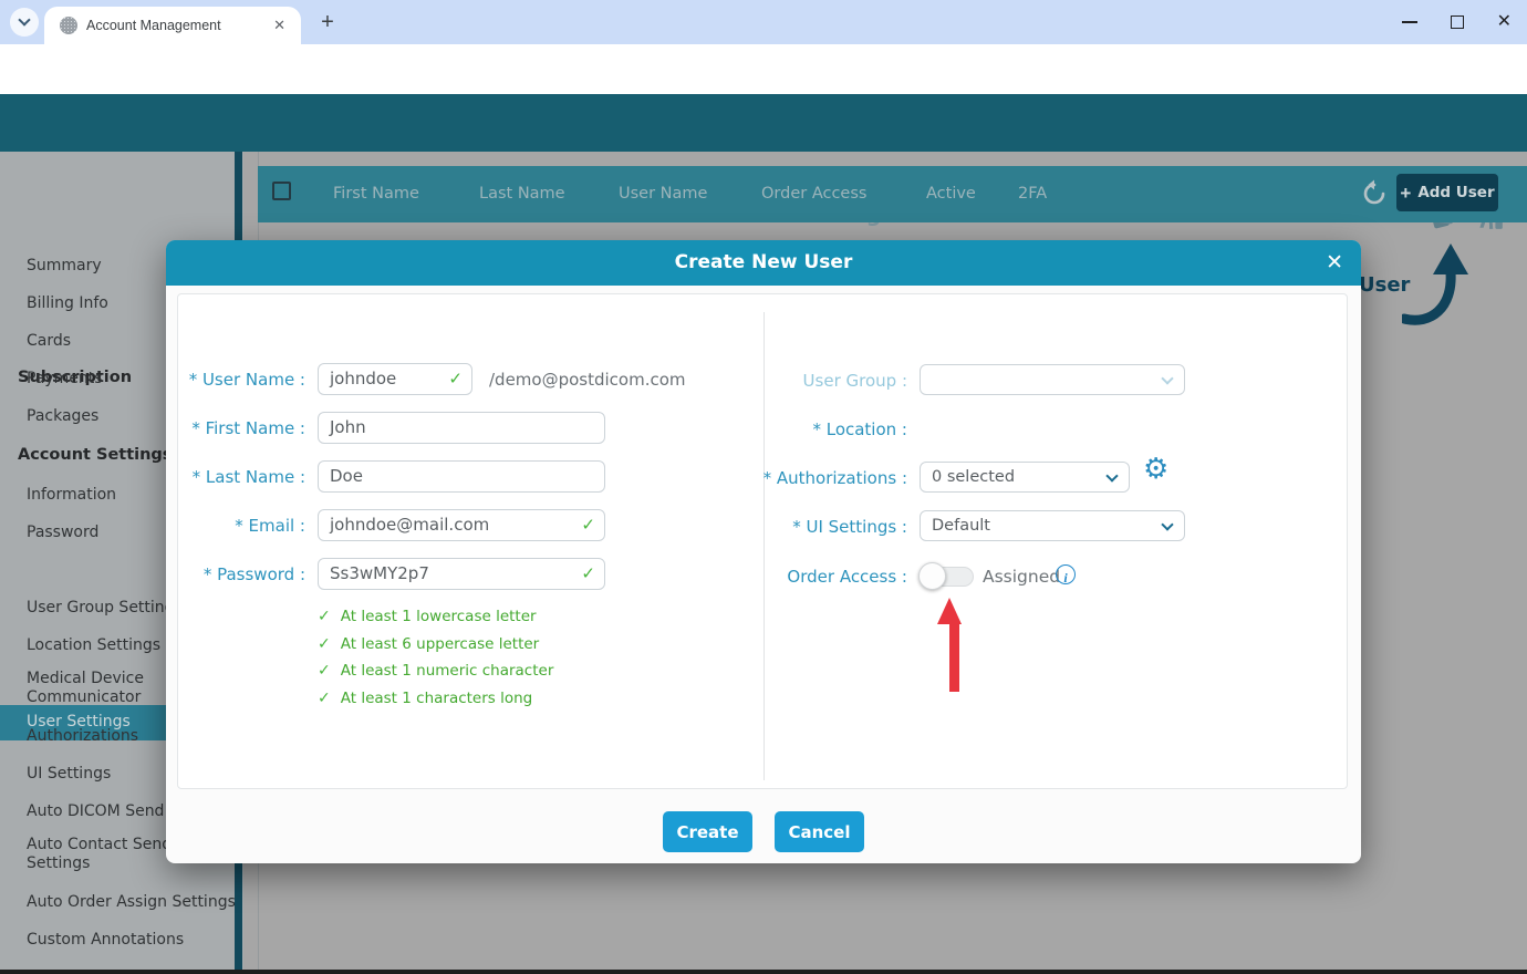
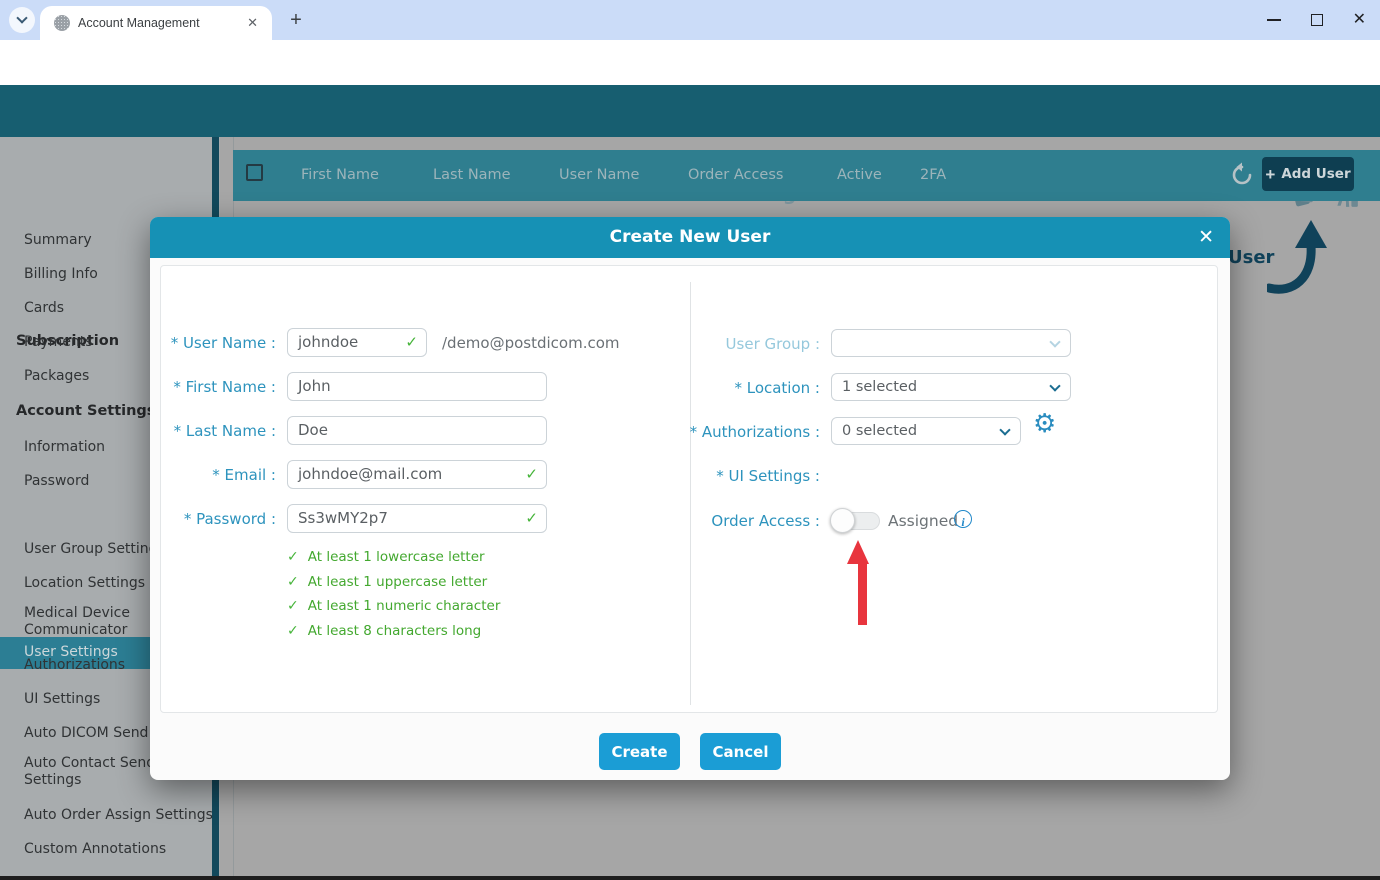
  Account Management
  ✕
  +
  ✕
  Subscription
  Summary
  Billing Info
  Cards
  Payments
  Packages
  Account Setting
  Information
  Password
  User Settings
  User Group Settin
  Location Settings
  Medical Device Communicator
  Authorizations
  UI Settings
  Auto Contact Sen Settings
  Auto Order Assign Settings
  Custom Annotations
  First Name
  Last Name
  User Name
  Order Access
  Active
  2FA
  +
  Add User
  User
  Create New User
  ✕
  * User Name :
  johndoe
  ✓
  /demo@postdicom.com
  * First Name :
  John
  * Last Name :
  Doe
  * Email :
  johndoe@mail.com
  ✓
  * Password :
  Ss3wMY2p7
  ✓
  ✓ At least 1 lowercase letter
- ✓ At least 6 uppercase letter
+ ✓ At least 1 uppercase letter
  ✓ At least 1 numeric character
- ✓ At least 1 characters long
+ ✓ At least 8 characters long
  User Group :
  * Location :
+ 1 selected
  * Authorizations :
  0 selected
  ⚙
  * UI Settings :
- Default
  Order Access :
  Assigned
  i
  Create
  Cancel
